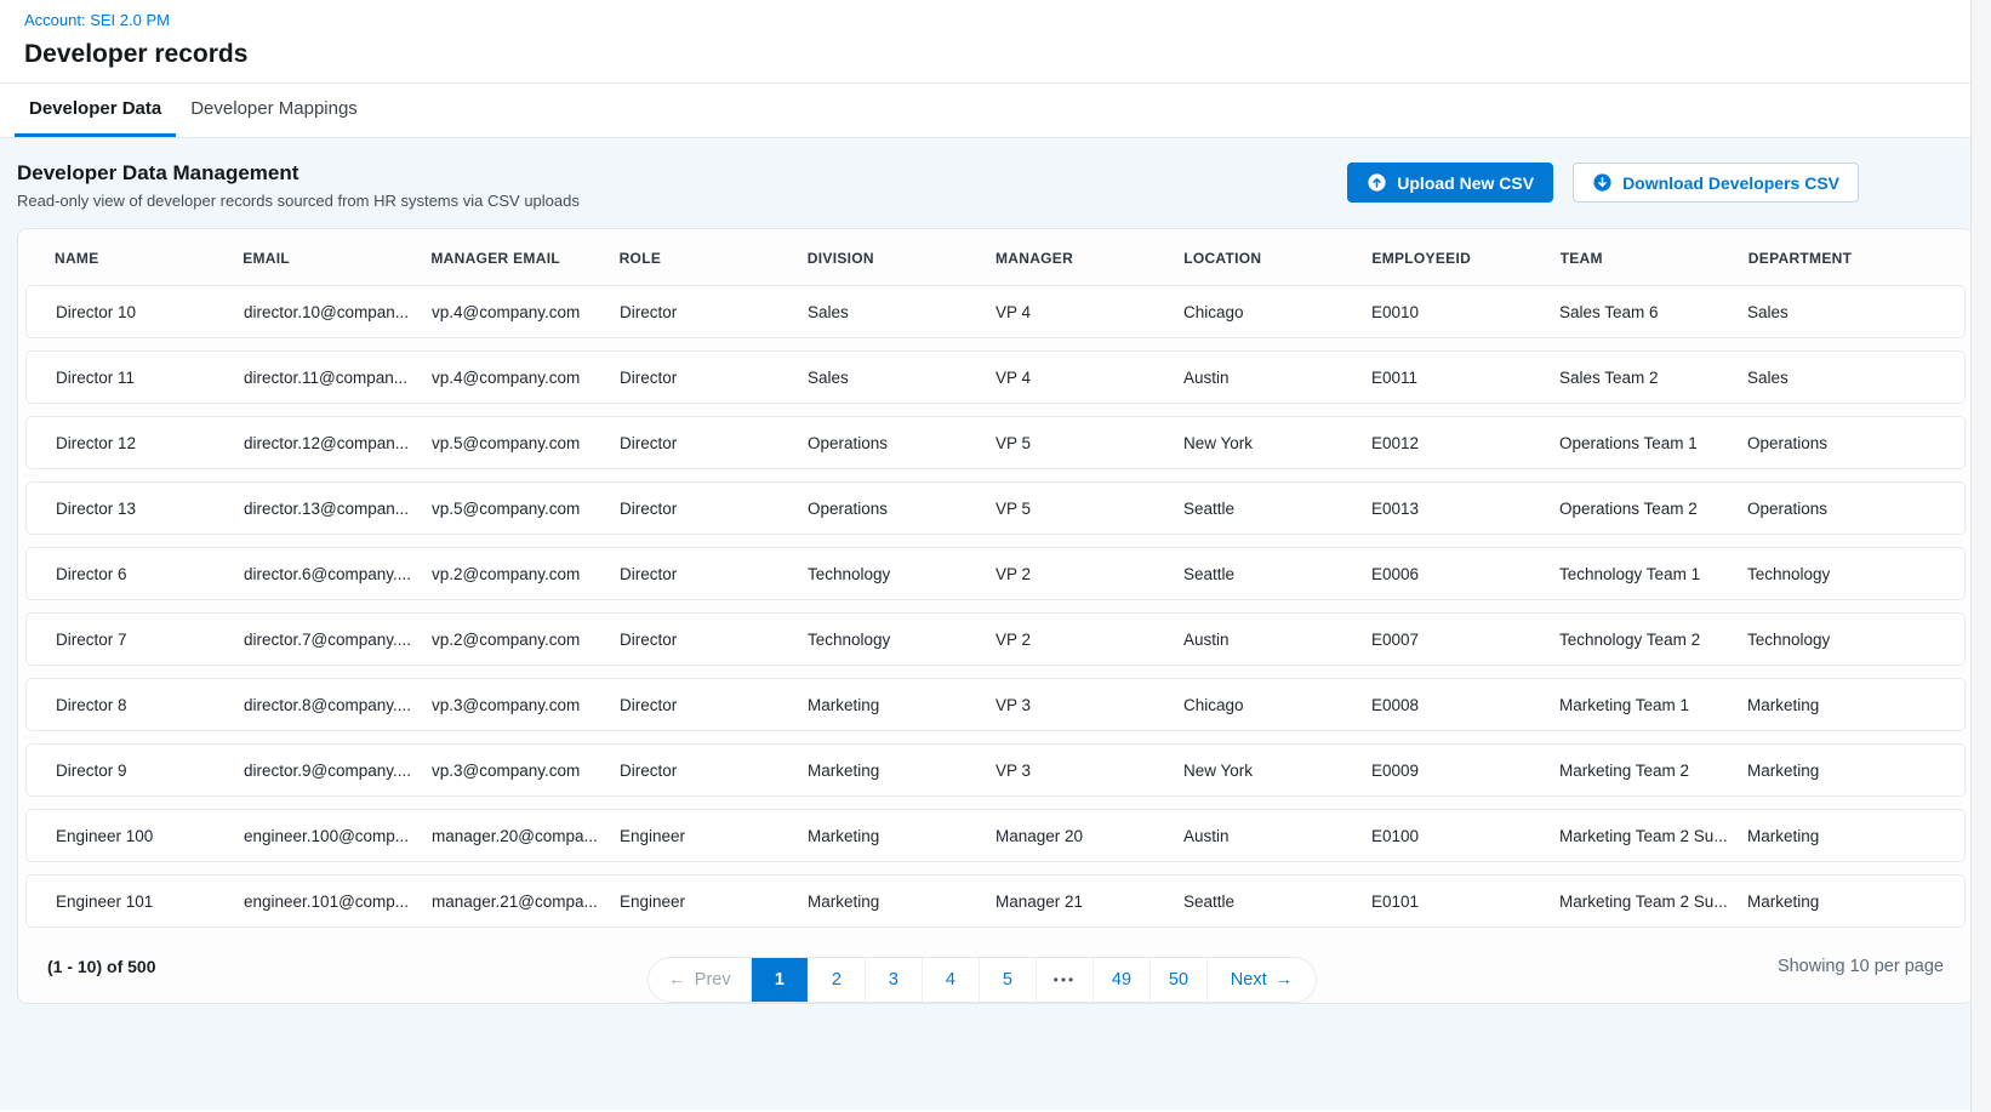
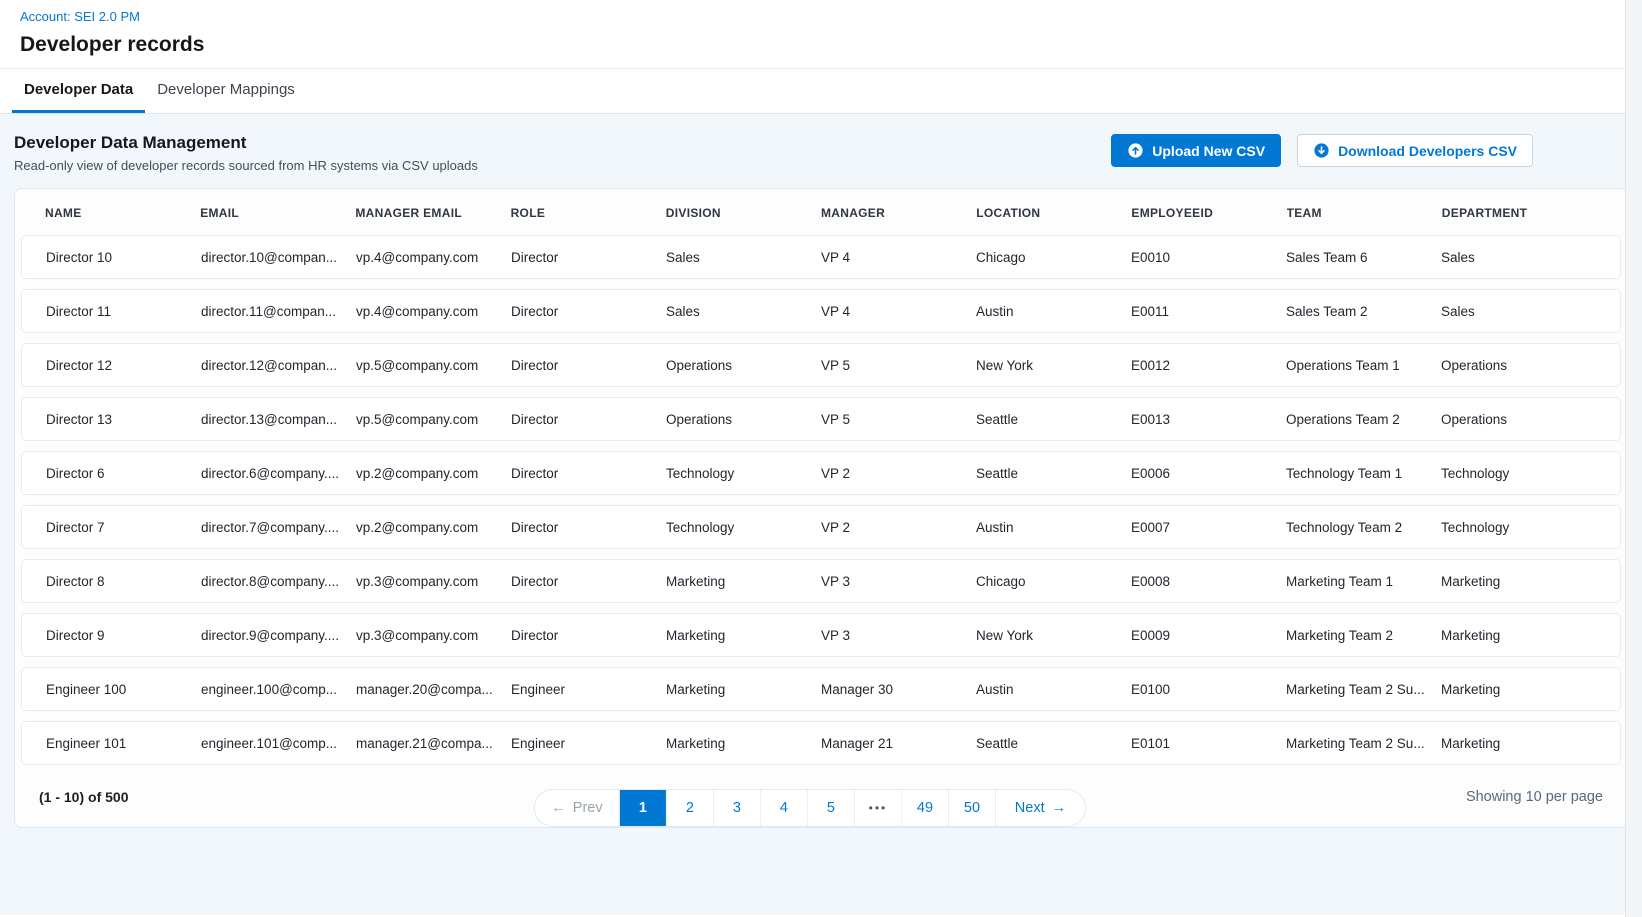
  Account: SEI 2.0 PM
  Developer records
  Developer Data
  Developer Mappings
  Developer Data Management
  Read-only view of developer records sourced from HR systems via CSV uploads
  Upload New CSV
  Download Developers CSV
  NAME
  EMAIL
  MANAGER EMAIL
  ROLE
  DIVISION
  MANAGER
  LOCATION
  EMPLOYEEID
  TEAM
  DEPARTMENT
  Director 10
  director.10@compan...
  vp.4@company.com
  Director
  Sales
  VP 4
  Chicago
  E0010
  Sales Team 6
  Sales
  Director 11
  director.11@compan...
  vp.4@company.com
  Director
  Sales
  VP 4
  Austin
  E0011
  Sales Team 2
  Sales
  Director 12
  director.12@compan...
  vp.5@company.com
  Director
  Operations
  VP 5
  New York
  E0012
  Operations Team 1
  Operations
  Director 13
  director.13@compan...
  vp.5@company.com
  Director
  Operations
  VP 5
  Seattle
  E0013
  Operations Team 2
  Operations
  Director 6
  director.6@company....
  vp.2@company.com
  Director
  Technology
  VP 2
  Seattle
  E0006
  Technology Team 1
  Technology
  Director 7
  director.7@company....
  vp.2@company.com
  Director
  Technology
  VP 2
  Austin
  E0007
  Technology Team 2
  Technology
  Director 8
  director.8@company....
  vp.3@company.com
  Director
  Marketing
  VP 3
  Chicago
  E0008
  Marketing Team 1
  Marketing
  Director 9
  director.9@company....
  vp.3@company.com
  Director
  Marketing
  VP 3
  New York
  E0009
  Marketing Team 2
  Marketing
  Engineer 100
  engineer.100@comp...
  manager.20@compa...
  Engineer
  Marketing
- Manager 20
+ Manager 30
  Austin
  E0100
  Marketing Team 2 Su...
  Marketing
  Engineer 101
  engineer.101@comp...
  manager.21@compa...
  Engineer
  Marketing
  Manager 21
  Seattle
  E0101
  Marketing Team 2 Su...
  Marketing
  (1 - 10) of 500
  ←
  Prev
  1
  2
  3
  4
  5
  •••
  49
  50
  Next
  →
  Showing 10 per page
